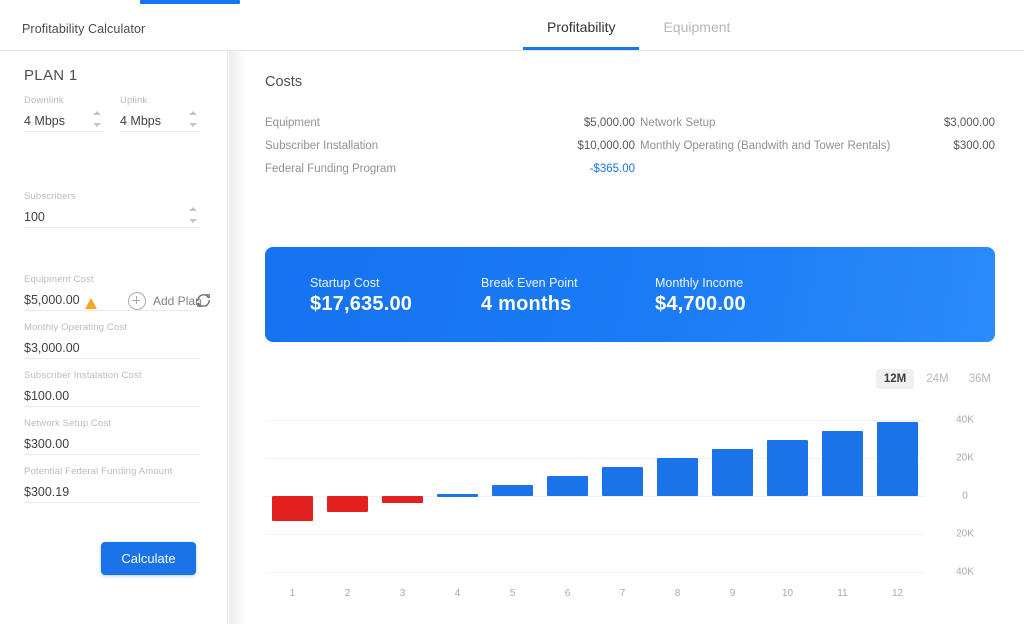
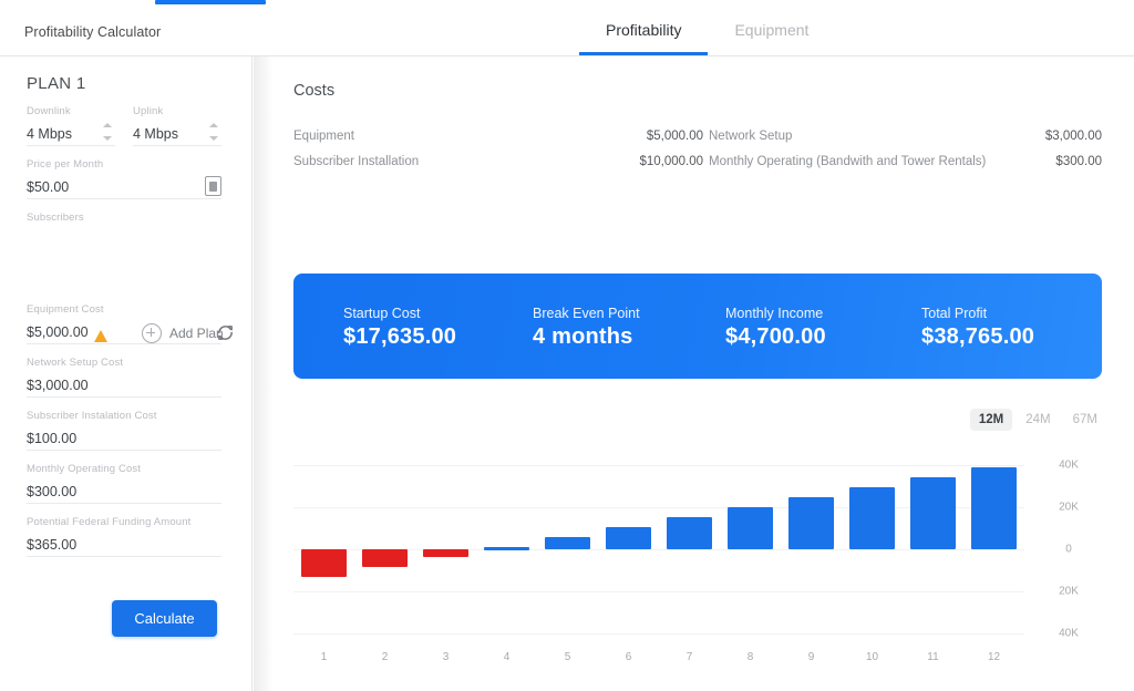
  Profitability Calculator
  Profitability
  Equipment
  PLAN 1
  Downlink
  4 Mbps
  Uplink
  4 Mbps
+ Price per Month
+ $50.00
  Subscribers
- 100
  Add Plan
  Equipment Cost
  $5,000.00
- Monthly Operating Cost
+ Network Setup Cost
  $3,000.00
  Subscriber Instalation Cost
  $100.00
- Network Setup Cost
+ Monthly Operating Cost
  $300.00
  Potential Federal Funding Amount
- $300.19
+ $365.00
  Calculate
  Costs
  Equipment
  $5,000.00
  Subscriber Installation
  $10,000.00
- Federal Funding Program
- -$365.00
  Network Setup
  $3,000.00
  Monthly Operating (Bandwith and Tower Rentals)
  $300.00
  Startup Cost
  $17,635.00
  Break Even Point
  4 months
  Monthly Income
  $4,700.00
+ Total Profit
+ $38,765.00
  12M
  24M
- 36M
+ 67M
  40K
  20K
  0
  20K
  40K
  1
  2
  3
  4
  5
  6
  7
  8
  9
  10
  11
  12
